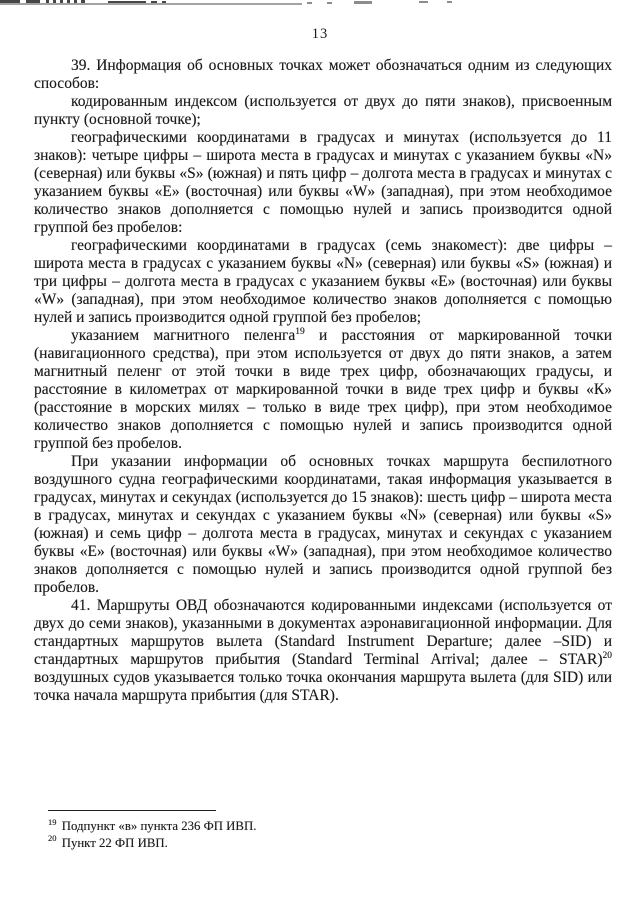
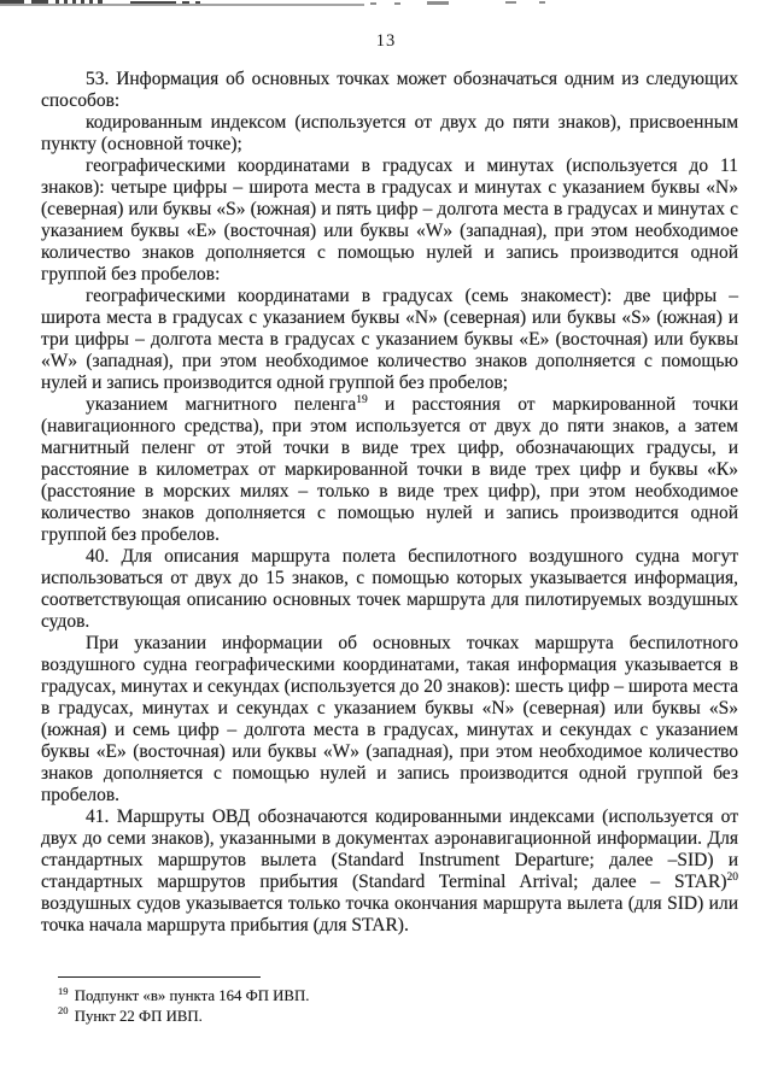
  13
- 39. Информация об основных точках может обозначаться одним из следующих способов:
+ 53. Информация об основных точках может обозначаться одним из следующих способов:
  кодированным индексом (используется от двух до пяти знаков), присвоенным пункту (основной точке);
  географическими координатами в градусах и минутах (используется до 11 знаков): четыре цифры – широта места в градусах и минутах с указанием буквы «N» (северная) или буквы «S» (южная) и пять цифр – долгота места в градусах и минутах с указанием буквы «E» (восточная) или буквы «W» (западная), при этом необходимое количество знаков дополняется с помощью нулей и запись производится одной группой без пробелов:
  географическими координатами в градусах (семь знакомест): две цифры – широта места в градусах с указанием буквы «N» (северная) или буквы «S» (южная) и три цифры – долгота места в градусах с указанием буквы «E» (восточная) или буквы «W» (западная), при этом необходимое количество знаков дополняется с помощью нулей и запись производится одной группой без пробелов;
  указанием магнитного пеленга19 и расстояния от маркированной точки (навигационного средства), при этом используется от двух до пяти знаков, а затем магнитный пеленг от этой точки в виде трех цифр, обозначающих градусы, и расстояние в километрах от маркированной точки в виде трех цифр и буквы «К» (расстояние в морских милях – только в виде трех цифр), при этом необходимое количество знаков дополняется с помощью нулей и запись производится одной группой без пробелов.
+ 40. Для описания маршрута полета беспилотного воздушного судна могут использоваться от двух до 15 знаков, с помощью которых указывается информация, соответствующая описанию основных точек маршрута для пилотируемых воздушных судов.
- При указании информации об основных точках маршрута беспилотного воздушного судна географическими координатами, такая информация указывается в градусах, минутах и секундах (используется до 15 знаков): шесть цифр – широта места в градусах, минутах и секундах с указанием буквы «N» (северная) или буквы «S» (южная) и семь цифр – долгота места в градусах, минутах и секундах с указанием буквы «E» (восточная) или буквы «W» (западная), при этом необходимое количество знаков дополняется с помощью нулей и запись производится одной группой без пробелов.
+ При указании информации об основных точках маршрута беспилотного воздушного судна географическими координатами, такая информация указывается в градусах, минутах и секундах (используется до 20 знаков): шесть цифр – широта места в градусах, минутах и секундах с указанием буквы «N» (северная) или буквы «S» (южная) и семь цифр – долгота места в градусах, минутах и секундах с указанием буквы «E» (восточная) или буквы «W» (западная), при этом необходимое количество знаков дополняется с помощью нулей и запись производится одной группой без пробелов.
  41. Маршруты ОВД обозначаются кодированными индексами (используется от двух до семи знаков), указанными в документах аэронавигационной информации. Для стандартных маршрутов вылета (Standard Instrument Departure; далее –SID) и стандартных маршрутов прибытия (Standard Terminal Arrival; далее – STAR)20 воздушных судов указывается только точка окончания маршрута вылета (для SID) или точка начала маршрута прибытия (для STAR).
- 19 Подпункт «в» пункта 236 ФП ИВП.
+ 19 Подпункт «в» пункта 164 ФП ИВП.
  20 Пункт 22 ФП ИВП.
